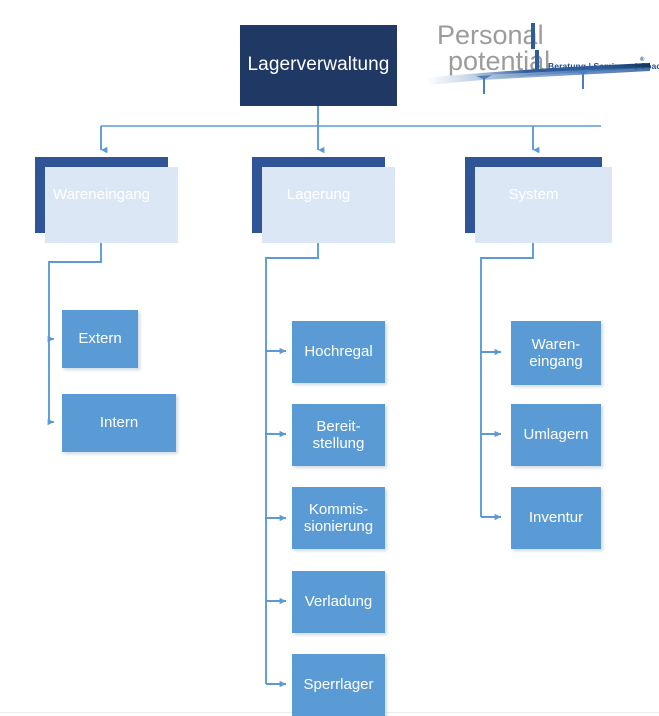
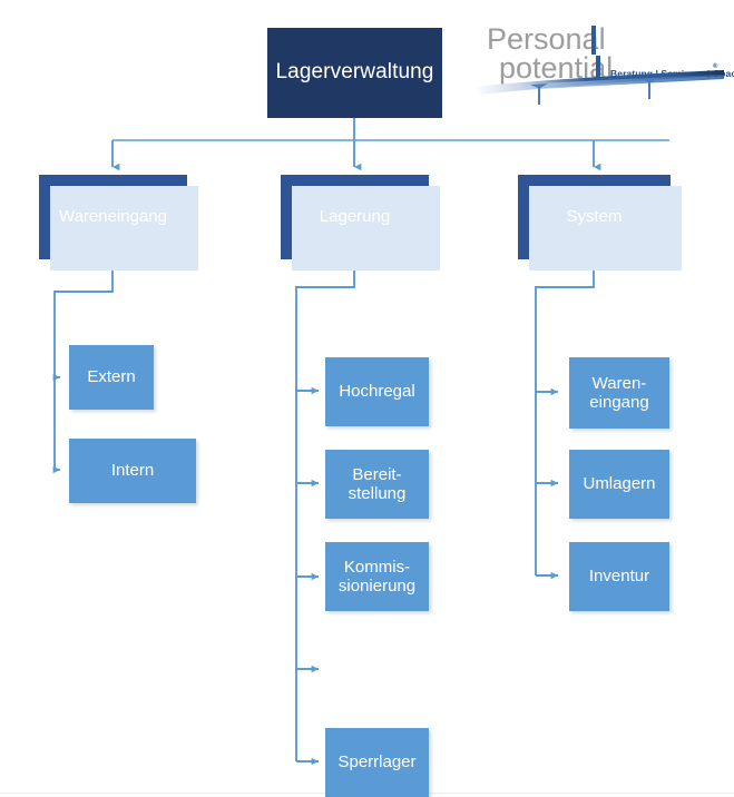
  Lagerverwaltung
  Wareneingang
  Lagerung
  System
  Extern
  Intern
  Hochregal
  Bereit-
  stellung
  Kommis-
  sionierung
- Verladung
  Sperrlager
  Waren-
  eingang
  Umlagern
  Inventur
  Personl
  potentil
